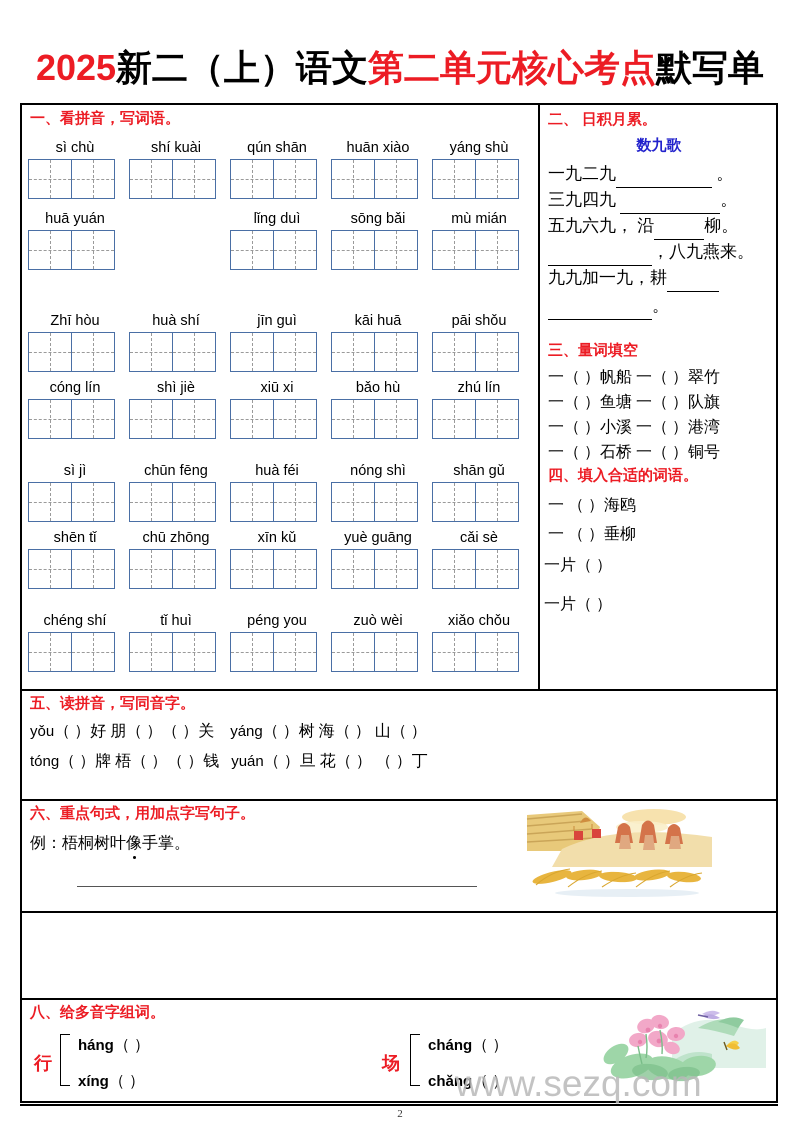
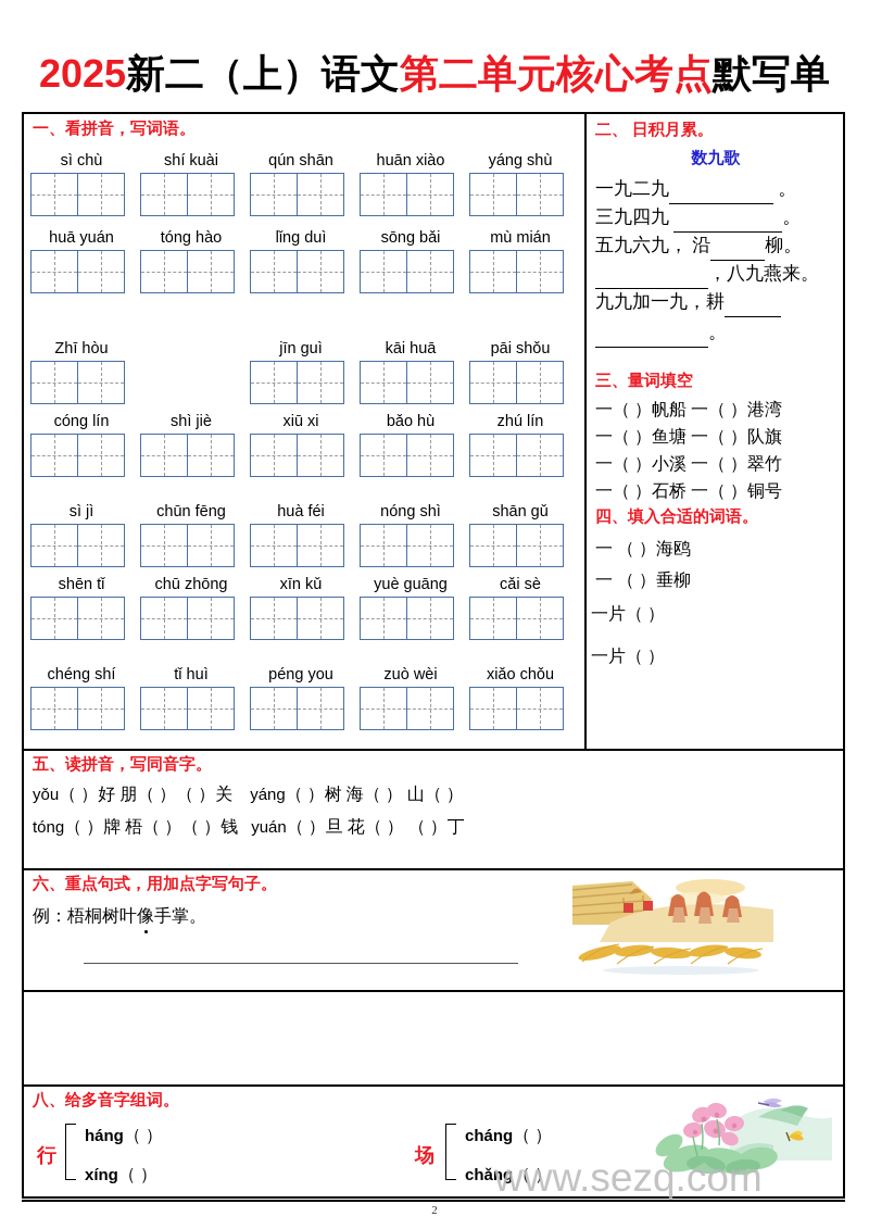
  2025新二（上）语文第二单元核心考点默写单
  一、看拼音，写词语。
  sì chù
  shí kuài
  qún shān
  huān xiào
  yáng shù
  huā yuán
+ tóng hào
  lǐng duì
  sōng bǎi
  mù mián
  Zhī hòu
- huà shí
  jīn guì
  kāi huā
  pāi shǒu
  cóng lín
  shì jiè
  xiū xi
  bǎo hù
  zhú lín
  sì jì
  chūn fēng
  huà féi
  nóng shì
  shān gǔ
  shēn tǐ
  chū zhōng
  xīn kǔ
  yuè guāng
  cǎi sè
  chéng shí
  tǐ huì
  péng you
  zuò wèi
  xiǎo chǒu
  二、 日积月累。
  数九歌
  一九二九 。
  三九四九 。
  五九六九， 沿 柳。
  ，八九燕来。
  九九加一九，耕
  。
  三、量词填空
- 一（ ）帆船 一（ ）翠竹
+ 一（ ）帆船 一（ ）港湾
  一（ ）鱼塘 一（ ）队旗
- 一（ ）小溪 一（ ）港湾
+ 一（ ）小溪 一（ ）翠竹
  一（ ）石桥 一（ ）铜号
  四、填入合适的词语。
  一 （ ）海鸥
  一 （ ）垂柳
  一片（ ）
  一片（ ）
  五、读拼音，写同音字。
  yǒu（ ）好 朋（ ）（ ）关 yáng（ ）树 海（ ） 山（ ）
  tóng（ ）牌 梧（ ）（ ）钱 yuán（ ）旦 花（ ） （ ）丁
  六、重点句式，用加点字写句子。
  例：梧桐树叶像手掌。
  八、给多音字组词。
  行
  háng（ ）
  xíng（ ）
  场
  cháng（ ）
  chǎng（ ）
  www.sezq.com
  2
